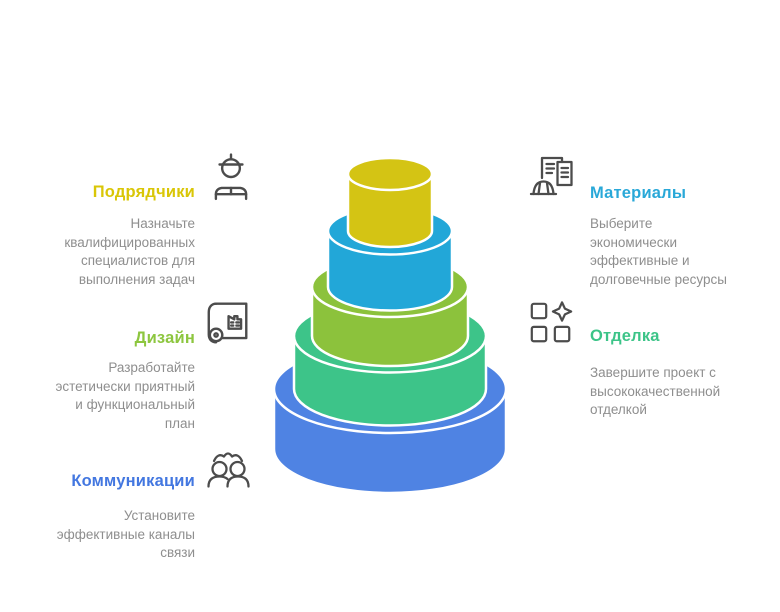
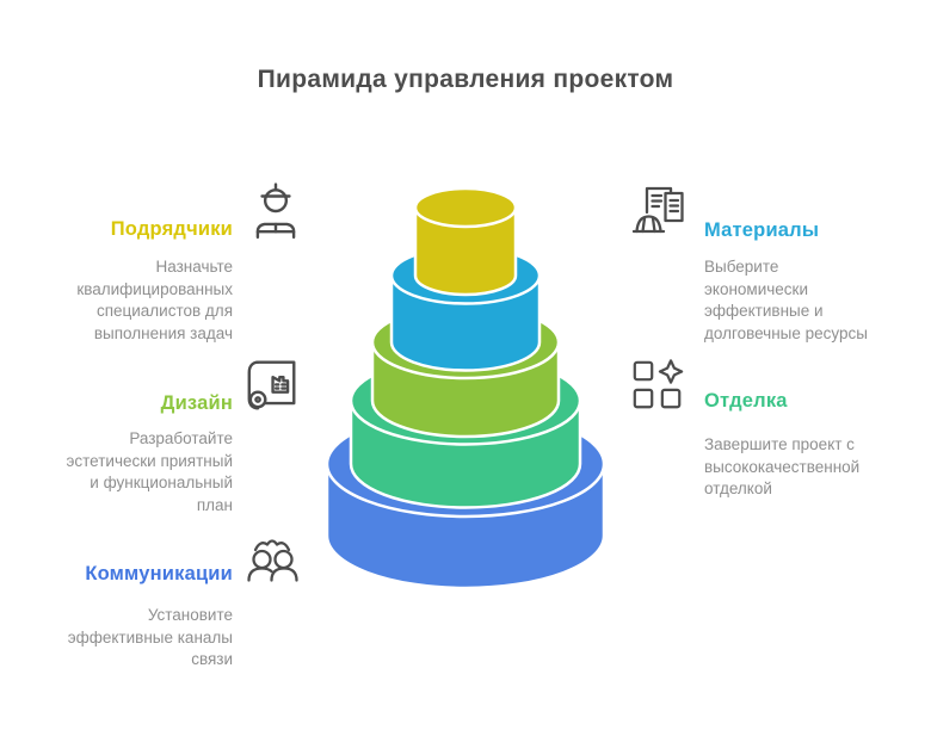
+ Пирамида управления проектом
  Подрядчики
  Назначьте
  квалифицированных
  специалистов для
  выполнения задач
  Дизайн
  Разработайте
  эстетически приятный
  и функциональный
  план
  Коммуникации
  Установите
  эффективные каналы
  связи
  Материалы
  Выберите
  экономически
  эффективные и
  долговечные ресурсы
  Отделка
  Завершите проект с
  высококачественной
  отделкой
